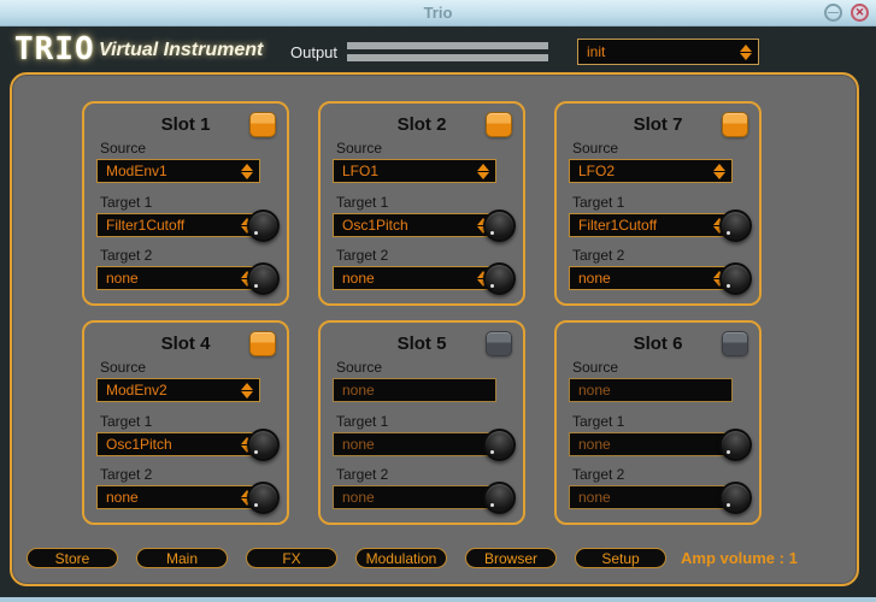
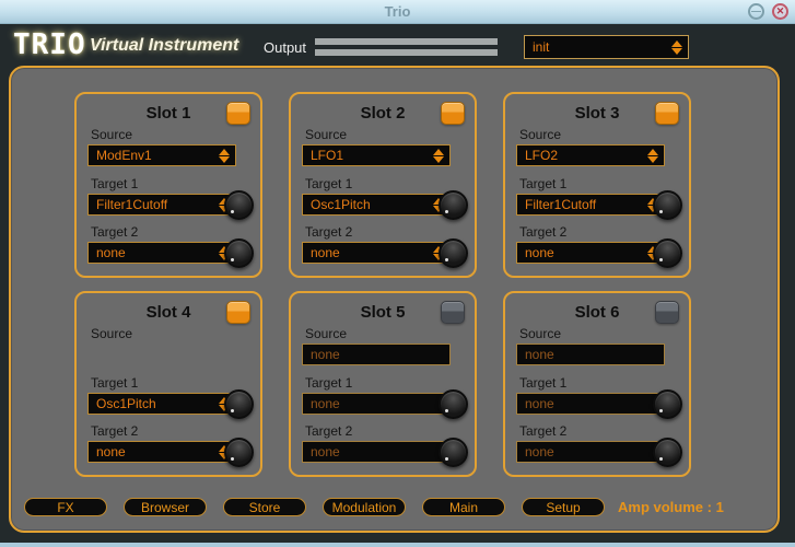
  Trio
  —
  ✕
  TRIO
  Virtual Instrument
  Output
  init
  Slot 1
  Source
  ModEnv1
  Target 1
  Filter1Cutoff
  Target 2
  none
  Slot 2
  Source
  LFO1
  Target 1
  Osc1Pitch
  Target 2
  none
- Slot 7
+ Slot 3
  Source
  LFO2
  Target 1
  Filter1Cutoff
  Target 2
  none
  Slot 4
  Source
- ModEnv2
  Target 1
  Osc1Pitch
  Target 2
  none
  Slot 5
  Source
  none
  Target 1
  none
  Target 2
  none
  Slot 6
  Source
  none
  Target 1
  none
  Target 2
  none
- Store
+ FX
- Main
+ Browser
- FX
+ Store
  Modulation
- Browser
+ Main
  Setup
  Amp volume : 1
